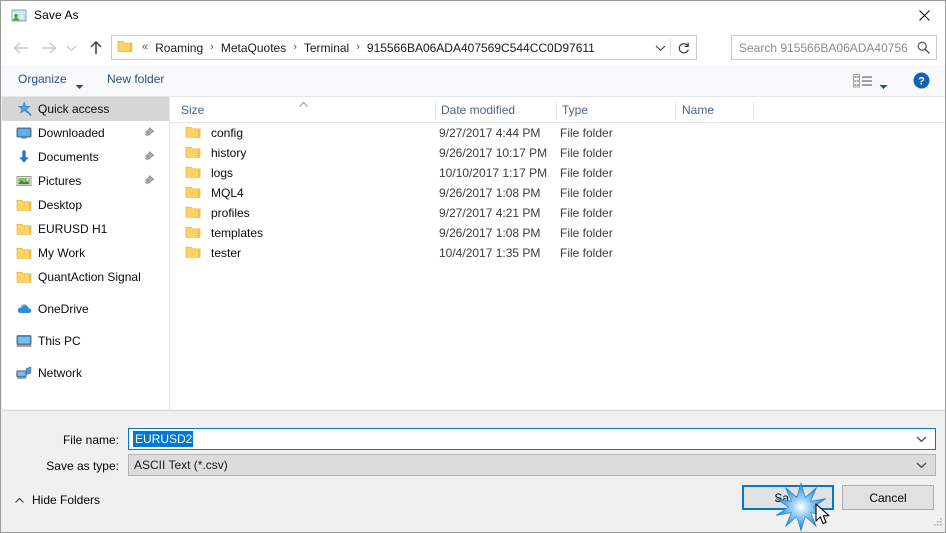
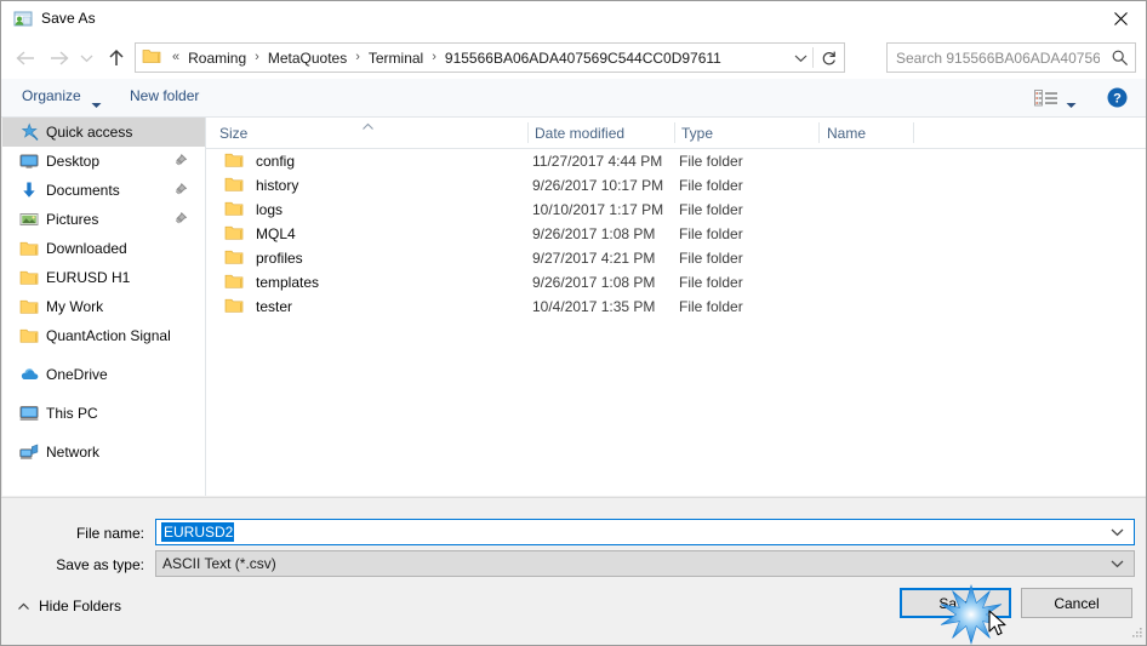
  Save As
  «
  Roaming
  ›
  MetaQuotes
  ›
  Terminal
  ›
  915566BA06ADA407569C544CC0D97611
  Search 915566BA06ADA40756
  Organize
  New folder
  ?
  Quick access
- Downloaded
+ Desktop
  Documents
  Pictures
- Desktop
+ Downloaded
  EURUSD H1
  My Work
  QuantAction Signal
  OneDrive
  This PC
  Network
  Size
  Date modified
  Type
  Name
  config
- 9/27/2017 4:44 PM
+ 11/27/2017 4:44 PM
  File folder
  history
  9/26/2017 10:17 PM
  File folder
  logs
  10/10/2017 1:17 PM
  File folder
  MQL4
  9/26/2017 1:08 PM
  File folder
  profiles
  9/27/2017 4:21 PM
  File folder
  templates
  9/26/2017 1:08 PM
  File folder
  tester
  10/4/2017 1:35 PM
  File folder
  File name:
  EURUSD2
  Save as type:
  ASCII Text (*.csv)
  Hide Folders
  Cancel
